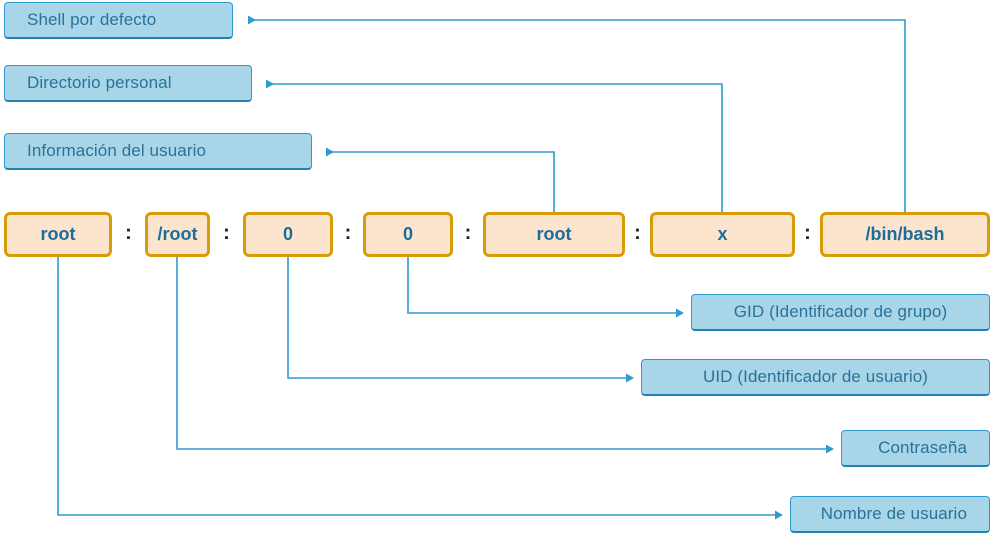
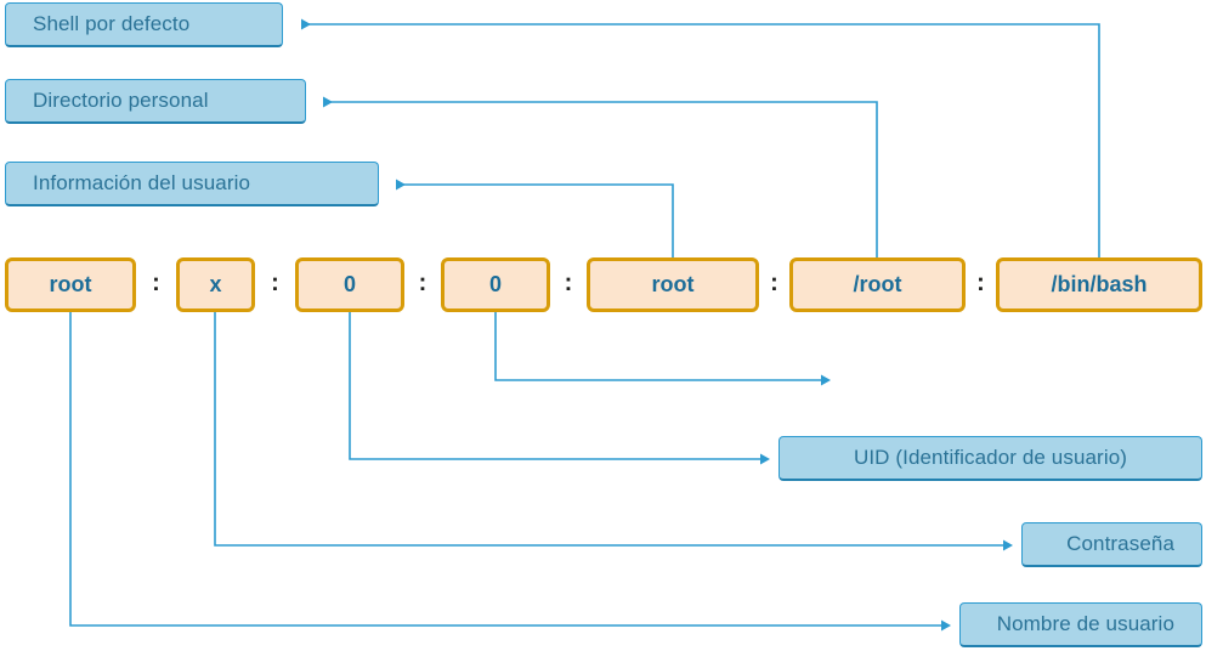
  Shell por defecto
  Directorio personal
  Información del usuario
- GID (Identificador de grupo)
  UID (Identificador de usuario)
  Contraseña
  Nombre de usuario
  root
  :
- /root
+ x
  :
  0
  :
  0
  :
  root
  :
- x
+ /root
  :
  /bin/bash
